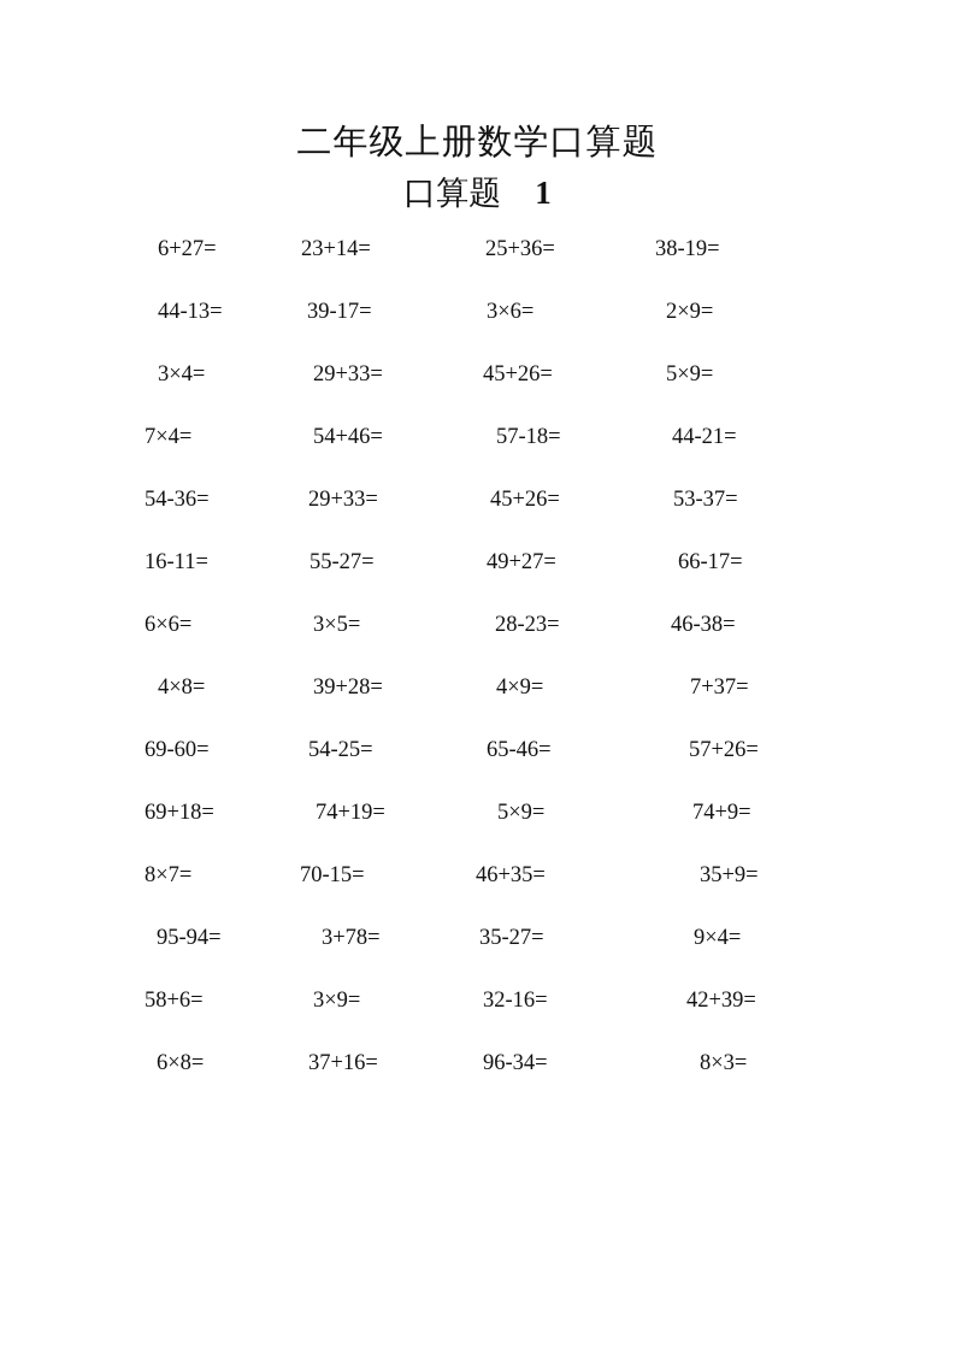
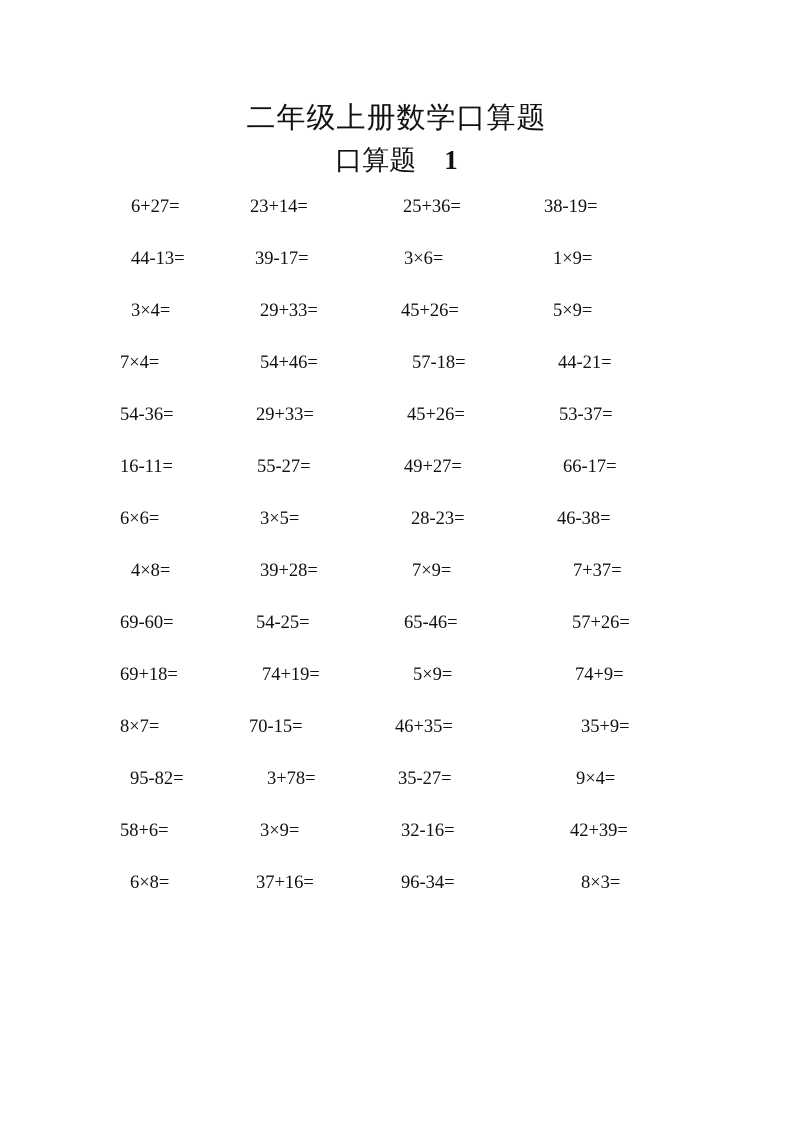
  二年级上册数学口算题
  口算题 1
  6+27=
  23+14=
  25+36=
  38-19=
  44-13=
  39-17=
  3×6=
- 2×9=
+ 1×9=
  3×4=
  29+33=
  45+26=
  5×9=
  7×4=
  54+46=
  57-18=
  44-21=
  54-36=
  29+33=
  45+26=
  53-37=
  16-11=
  55-27=
  49+27=
  66-17=
  6×6=
  3×5=
  28-23=
  46-38=
  4×8=
  39+28=
- 4×9=
+ 7×9=
  7+37=
  69-60=
  54-25=
  65-46=
  57+26=
  69+18=
  74+19=
  5×9=
  74+9=
  8×7=
  70-15=
  46+35=
  35+9=
- 95-94=
+ 95-82=
  3+78=
  35-27=
  9×4=
  58+6=
  3×9=
  32-16=
  42+39=
  6×8=
  37+16=
  96-34=
  8×3=
